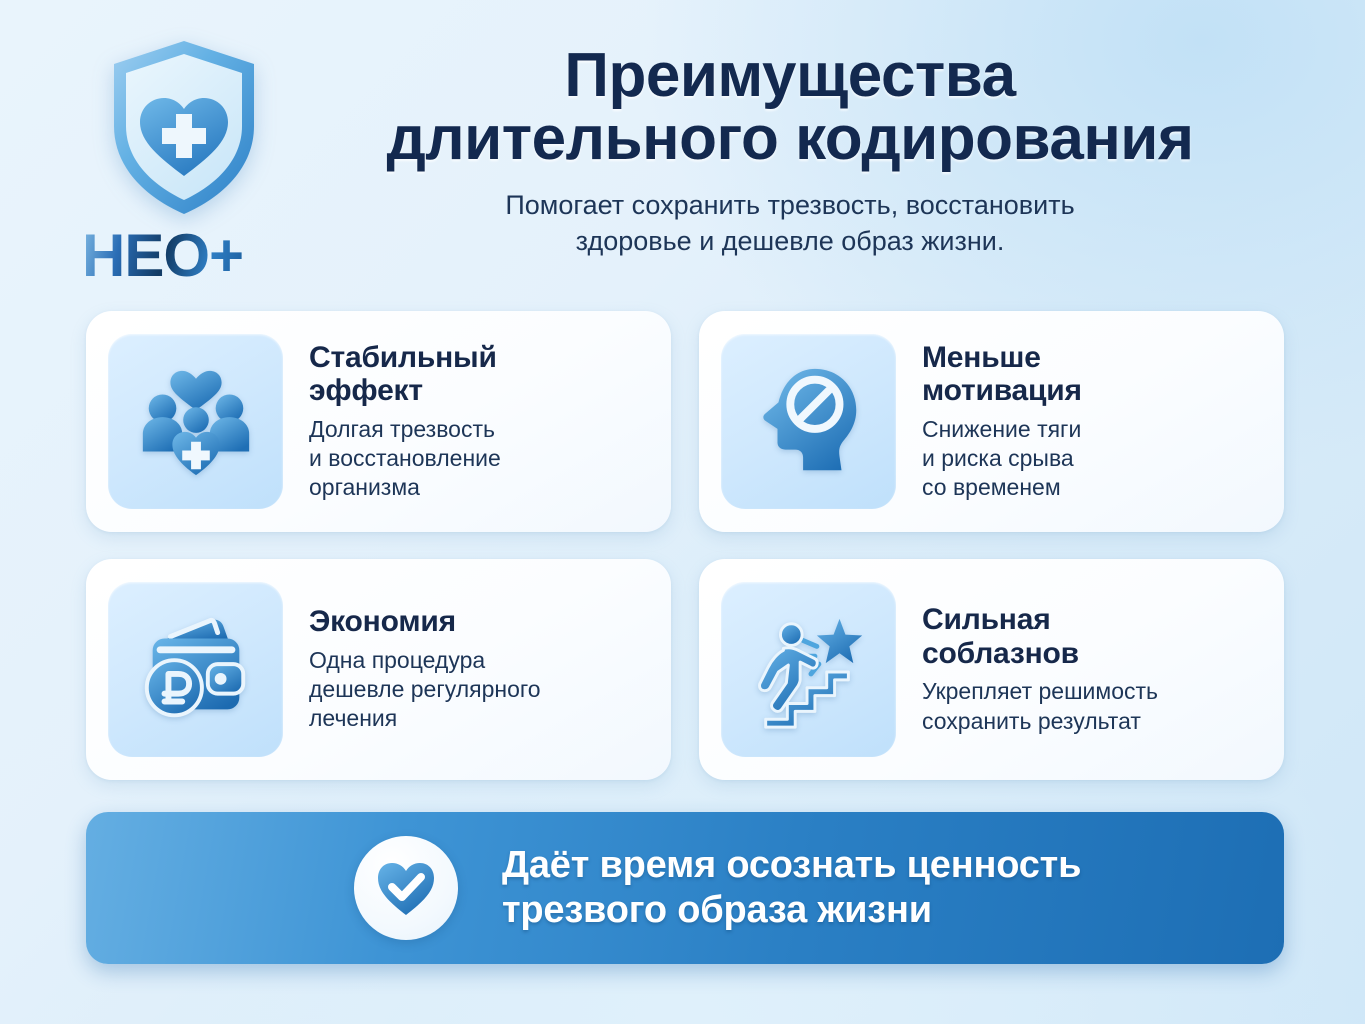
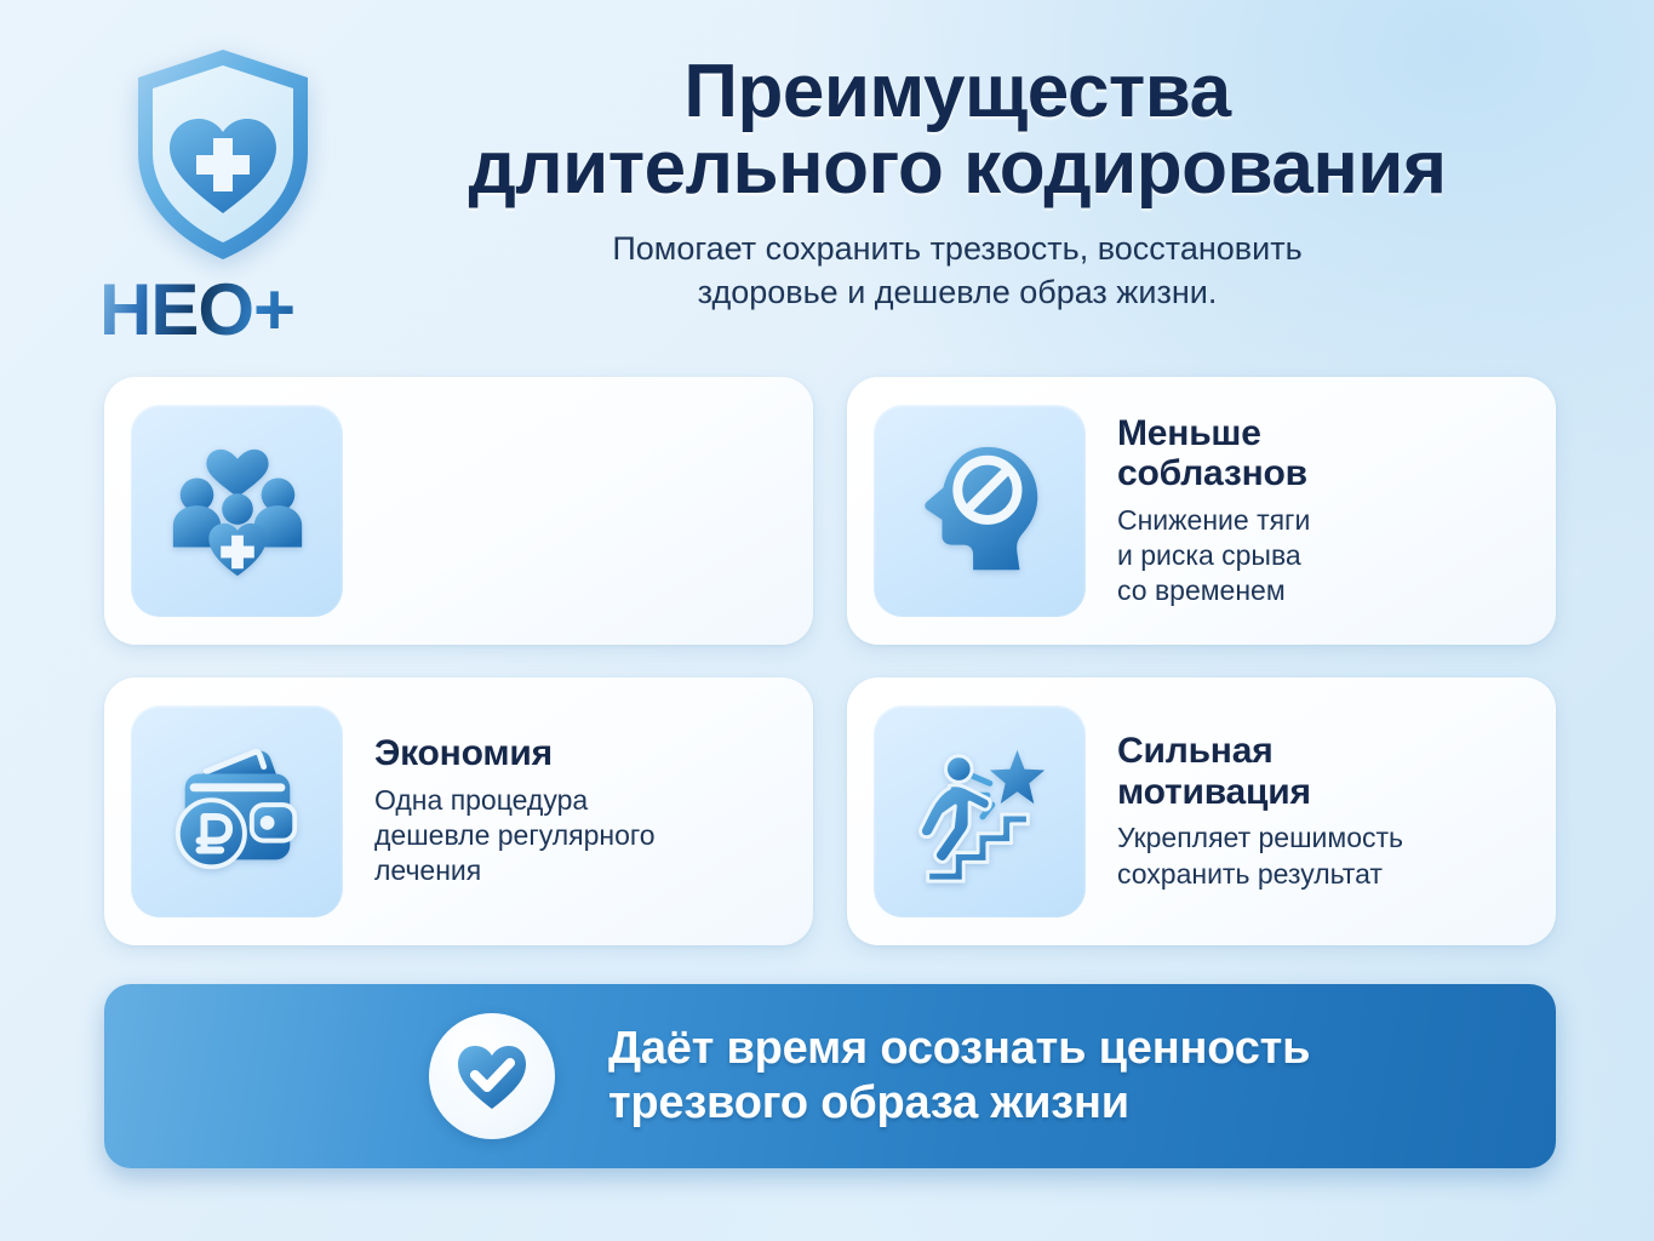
  НЕО+
  Преимущества
  длительного кодирования
  Помогает сохранить трезвость, восстановить
  здоровье и дешевле образ жизни.
- Стабильный
- эффект
- Долгая трезвость
- и восстановление
- организма
  Меньше
- мотивация
+ соблазнов
  Снижение тяги
  и риска срыва
  со временем
  Экономия
  Одна процедура
  дешевле регулярного
  лечения
  Сильная
- соблазнов
+ мотивация
  Укрепляет решимость
  сохранить результат
  Даёт время осознать ценность
  трезвого образа жизни
